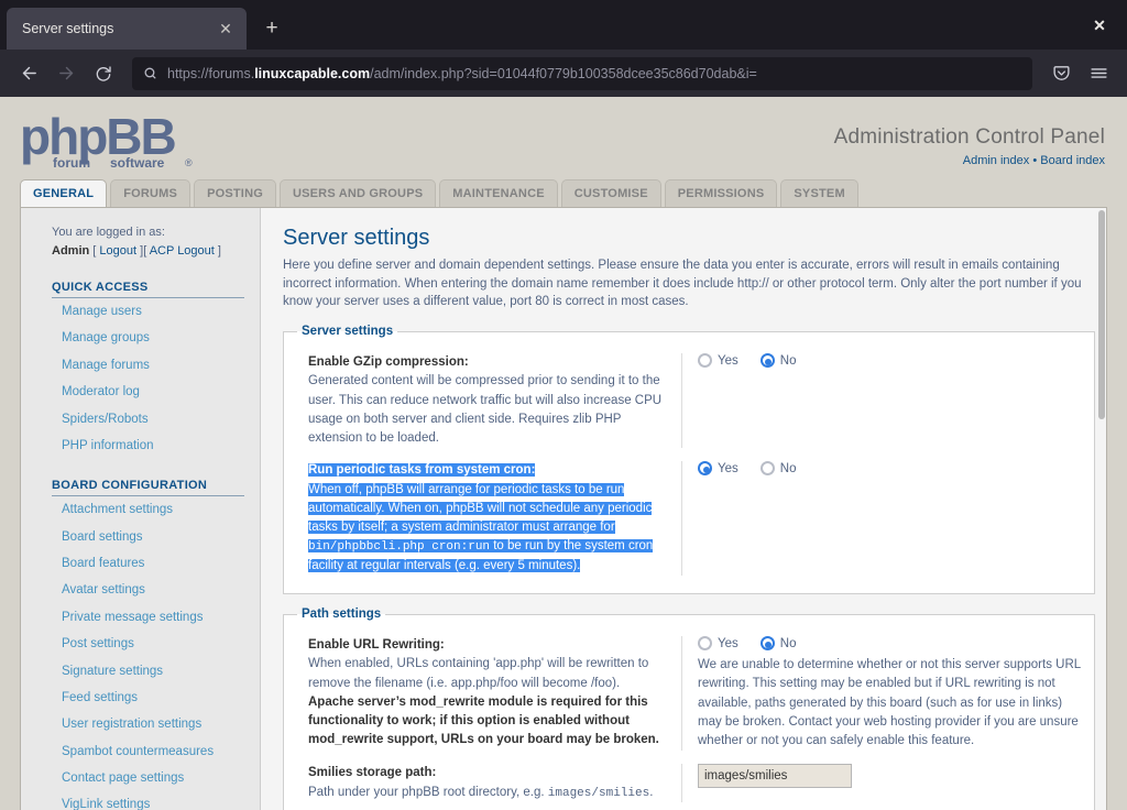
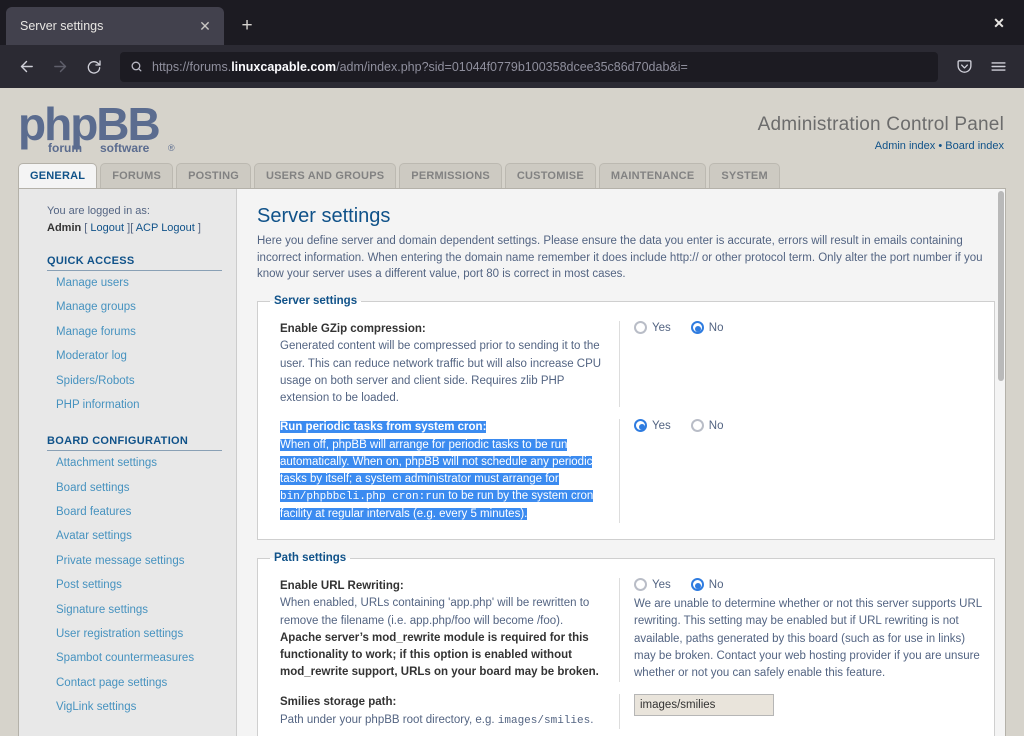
  Server settings
  ✕
  +
  ✕
  https://forums.linuxcapable.com/adm/index.php?sid=01044f0779b100358dcee35c86d70dab&i=
  phpBB
  forum
  software
  ®
  Administration Control Panel
  Admin index • Board index
  GENERAL
  FORUMS
  POSTING
  USERS AND GROUPS
- MAINTENANCE
+ PERMISSIONS
  CUSTOMISE
- PERMISSIONS
+ MAINTENANCE
  SYSTEM
  You are logged in as:
  Admin [ Logout ][ ACP Logout ]
  QUICK ACCESS
  Manage users
  Manage groups
  Manage forums
  Moderator log
  Spiders/Robots
  PHP information
  BOARD CONFIGURATION
  Attachment settings
  Board settings
  Board features
  Avatar settings
  Private message settings
  Post settings
  Signature settings
- Feed settings
  User registration settings
  Spambot countermeasures
  Contact page settings
  VigLink settings
  Server settings
  Here you define server and domain dependent settings. Please ensure the data you enter is accurate, errors will result in emails containing incorrect information. When entering the domain name remember it does include http:// or other protocol term. Only alter the port number if you know your server uses a different value, port 80 is correct in most cases.
  Server settings
  Enable GZip compression:
  Generated content will be compressed prior to sending it to the user. This can reduce network traffic but will also increase CPU usage on both server and client side. Requires zlib PHP extension to be loaded.
  Yes
  No
  Run periodic tasks from system cron:
  When off, phpBB will arrange for periodic tasks to be run automatically. When on, phpBB will not schedule any periodic tasks by itself; a system administrator must arrange for bin/phpbbcli.php cron:run to be run by the system cron facility at regular intervals (e.g. every 5 minutes).
  Yes
  No
  Path settings
  Enable URL Rewriting:
  When enabled, URLs containing 'app.php' will be rewritten to remove the filename (i.e. app.php/foo will become /foo). Apache server’s mod_rewrite module is required for this functionality to work; if this option is enabled without mod_rewrite support, URLs on your board may be broken.
  Yes
  No
  We are unable to determine whether or not this server supports URL rewriting. This setting may be enabled but if URL rewriting is not available, paths generated by this board (such as for use in links) may be broken. Contact your web hosting provider if you are unsure whether or not you can safely enable this feature.
  Smilies storage path:
  Path under your phpBB root directory, e.g. images/smilies.
  images/smilies
